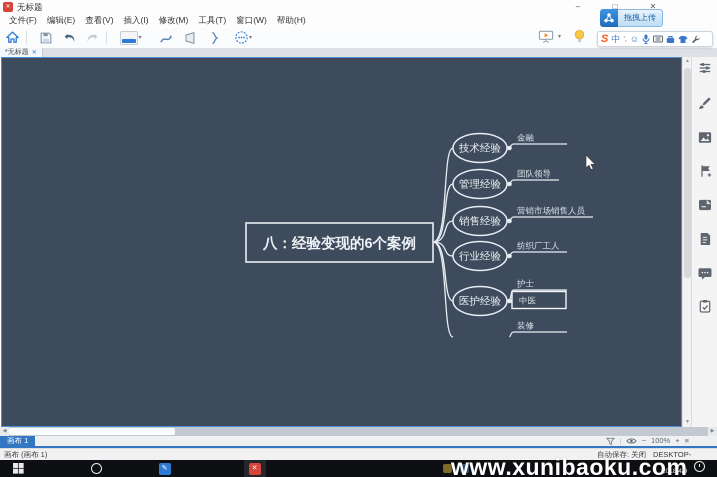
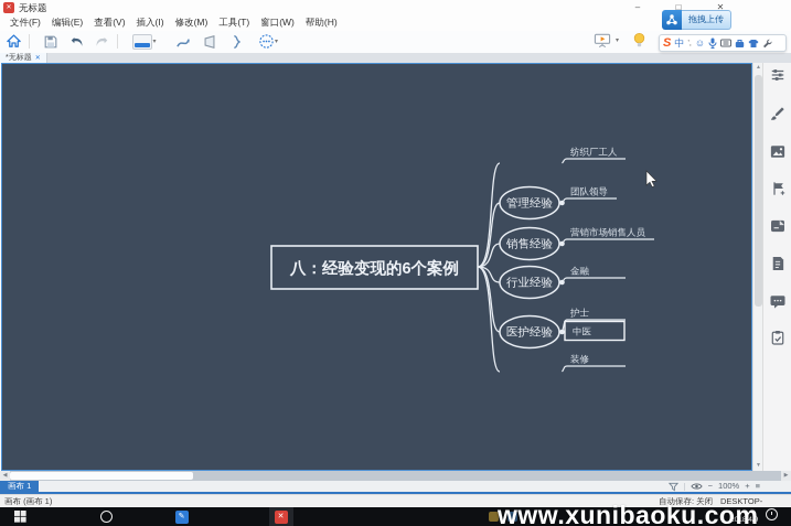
  无标题
  –
  □
  ✕
  文件(F)
  编辑(E)
  查看(V)
  插入(I)
  修改(M)
  工具(T)
  窗口(W)
  帮助(H)
  S
  中
  ☺
  拖拽上传
  八：经验变现的6个案例
- 技术经验
- 金融
+ 纺织厂工人
  管理经验
  团队领导
  销售经验
  营销市场销售人员
  行业经验
- 纺织厂工人
+ 金融
  医护经验
  护士
  中医
  装修
  画布 1
  −
  100%
  +
  ≡
  画布 (画布 1)
  自动保存: 关闭
  www.xunibaoku.com
